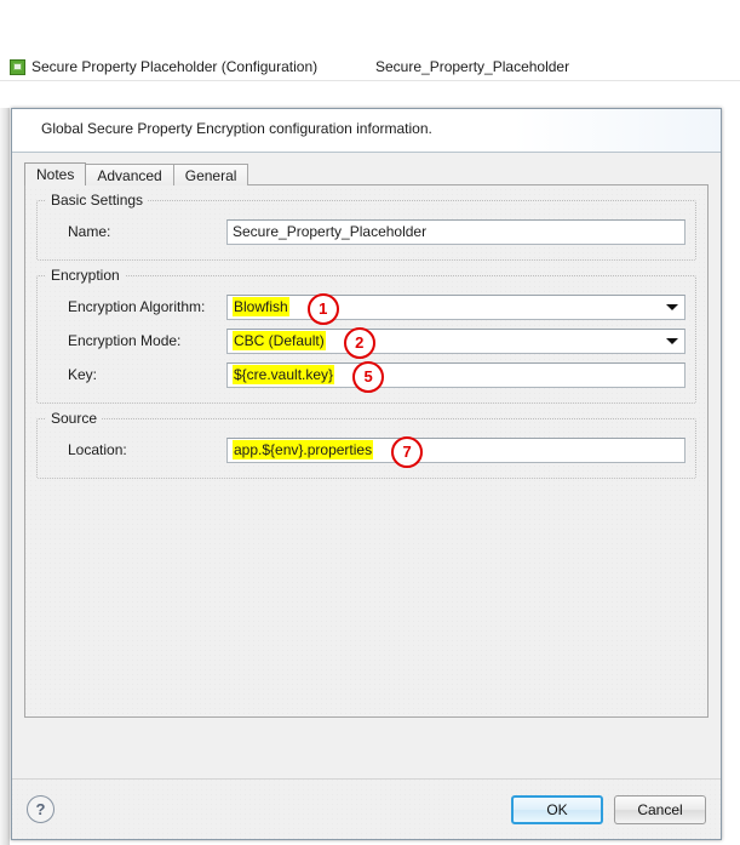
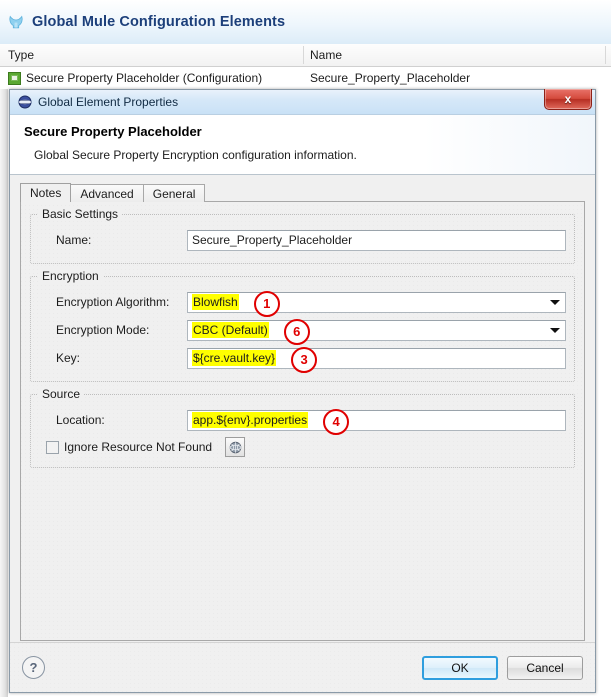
+ Global Mule Configuration Elements
+ Type
+ Name
  Secure Property Placeholder (Configuration)
  Secure_Property_Placeholder
+ Global Element Properties
+ x
+ Secure Property Placeholder
  Global Secure Property Encryption configuration information.
  Notes
  Advanced
  General
  Basic Settings
  Name:
  Secure_Property_Placeholder
  Encryption
  Encryption Algorithm:
  Blowfish
  Encryption Mode:
  CBC (Default)
  Key:
  ${cre.vault.key}
  Source
  Location:
  app.${env}.properties
+ Ignore Resource Not Found
  1
- 2
+ 6
- 5
+ 3
- 7
+ 4
  ?
  OK
  Cancel
